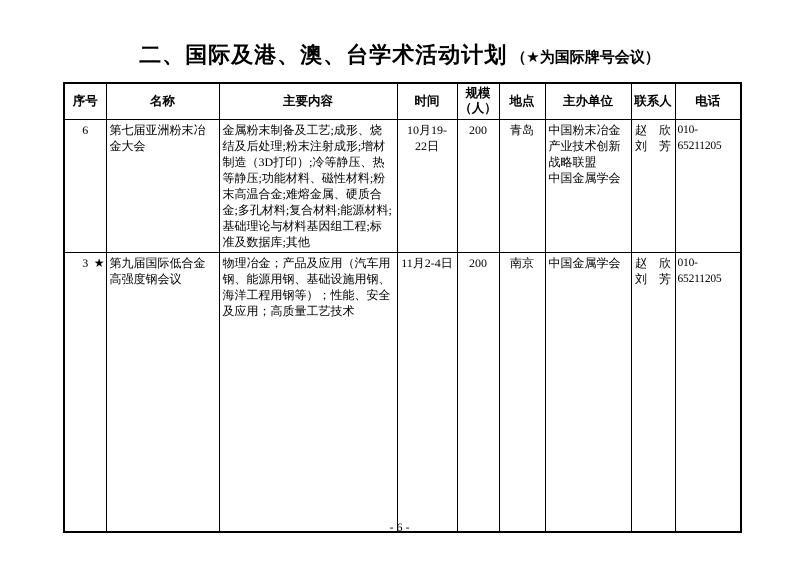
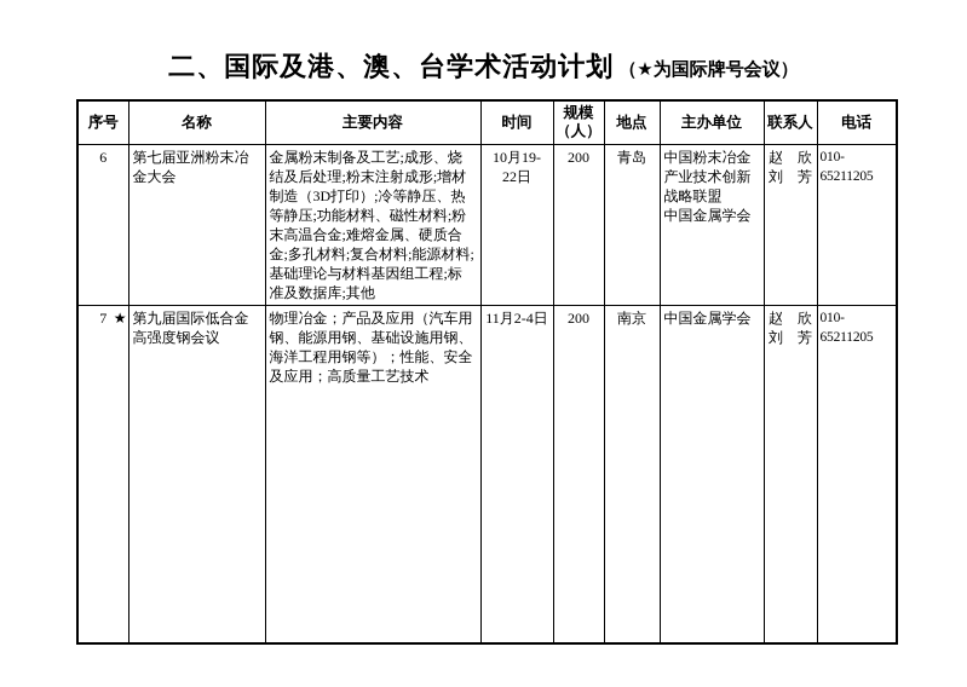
  二、国际及港、澳、台学术活动计划 （★为国际牌号会议）
  序号	名称	主要内容	时间	规模 （人）	地点	主办单位	联系人	电话
  6	第七届亚洲粉末冶金大会	金属粉末制备及工艺;成形、烧结及后处理;粉末注射成形;增材制造（3D打印）;冷等静压、热等静压;功能材料、磁性材料;粉末高温合金;难熔金属、硬质合金;多孔材料;复合材料;能源材料;基础理论与材料基因组工程;标准及数据库;其他	10月19- 22日	200	青岛	中国粉末冶金 产业技术创新 战略联盟 中国金属学会	赵 欣 刘 芳	010-65211205
- 3 ★	第九届国际低合金高强度钢会议	物理冶金；产品及应用（汽车用钢、能源用钢、基础设施用钢、海洋工程用钢等）；性能、安全及应用；高质量工艺技术	11月2-4日	200	南京	中国金属学会	赵 欣 刘 芳	010-65211205
+ 7 ★	第九届国际低合金高强度钢会议	物理冶金；产品及应用（汽车用钢、能源用钢、基础设施用钢、海洋工程用钢等）；性能、安全及应用；高质量工艺技术	11月2-4日	200	南京	中国金属学会	赵 欣 刘 芳	010-65211205
- - 6 -
